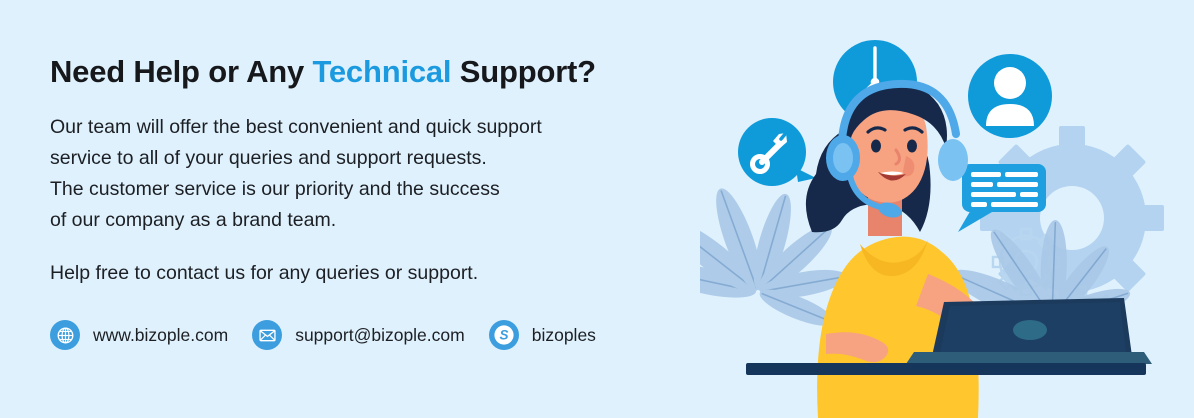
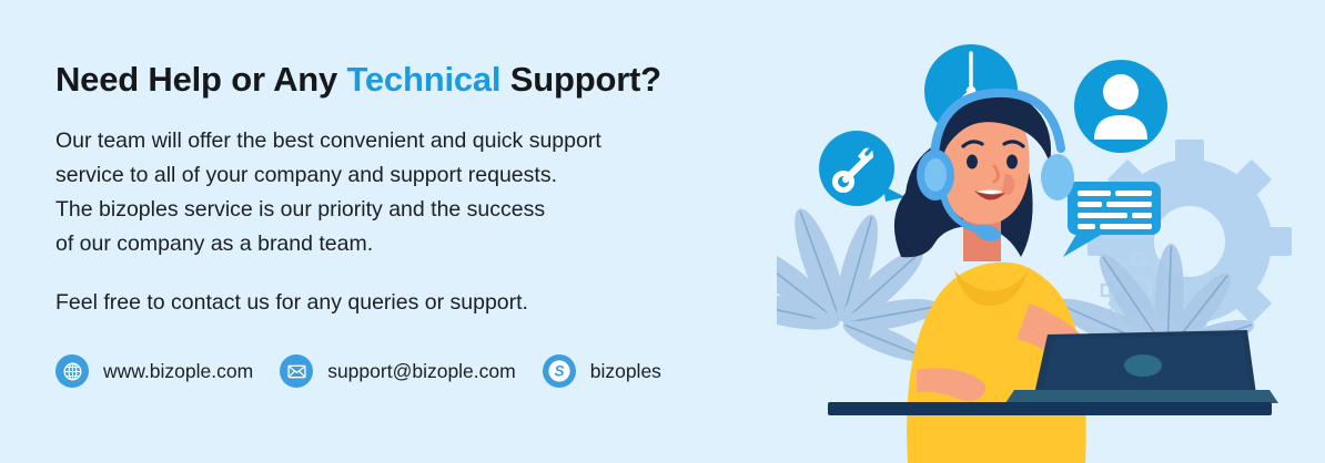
  Need Help or Any Technical Support?
  Our team will offer the best convenient and quick support
- service to all of your queries and support requests.
+ service to all of your company and support requests.
- The customer service is our priority and the success
+ The bizoples service is our priority and the success
  of our company as a brand team.
- Help free to contact us for any queries or support.
+ Feel free to contact us for any queries or support.
  www.bizople.com
  support@bizople.com
  S
  bizoples
